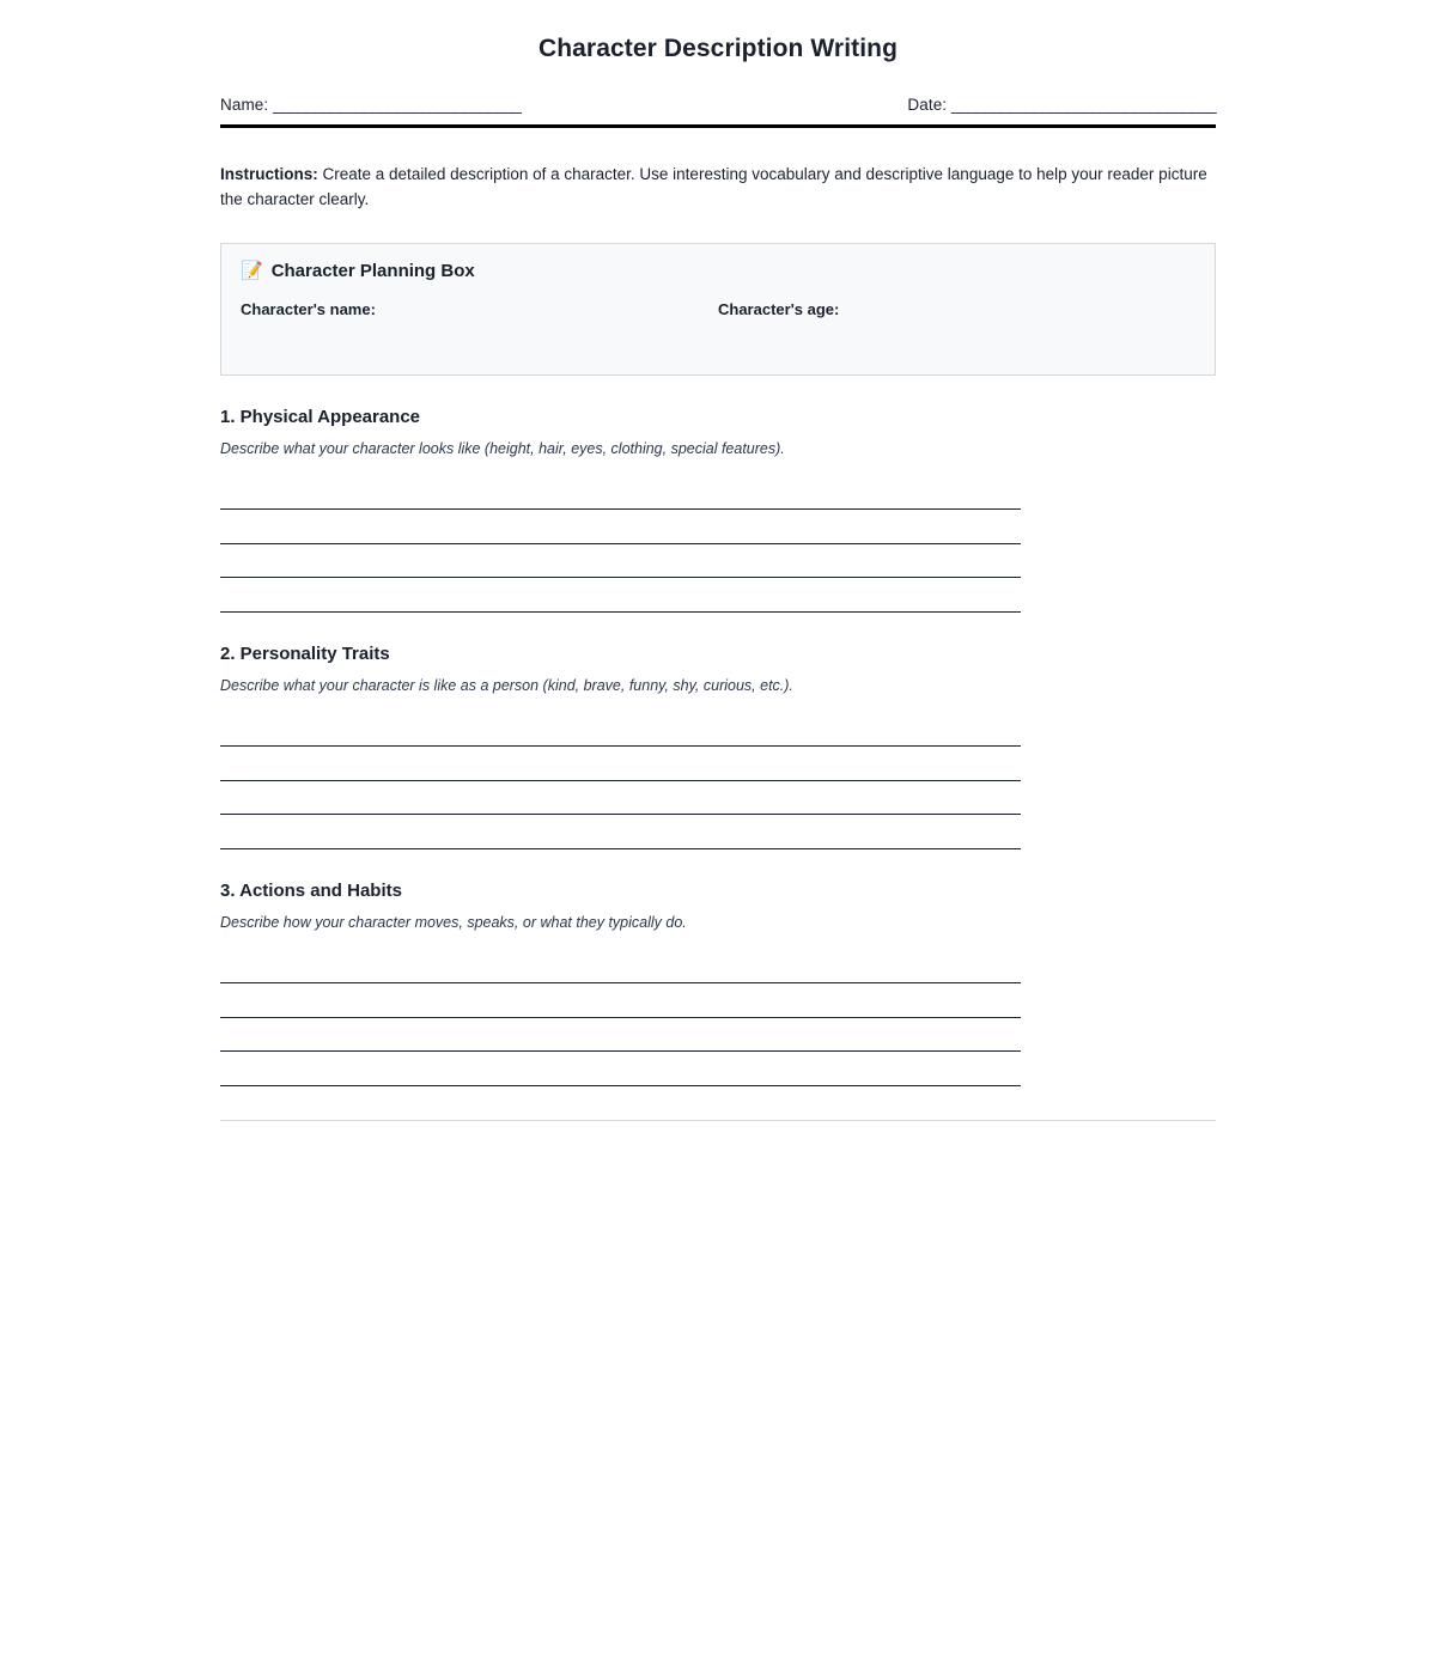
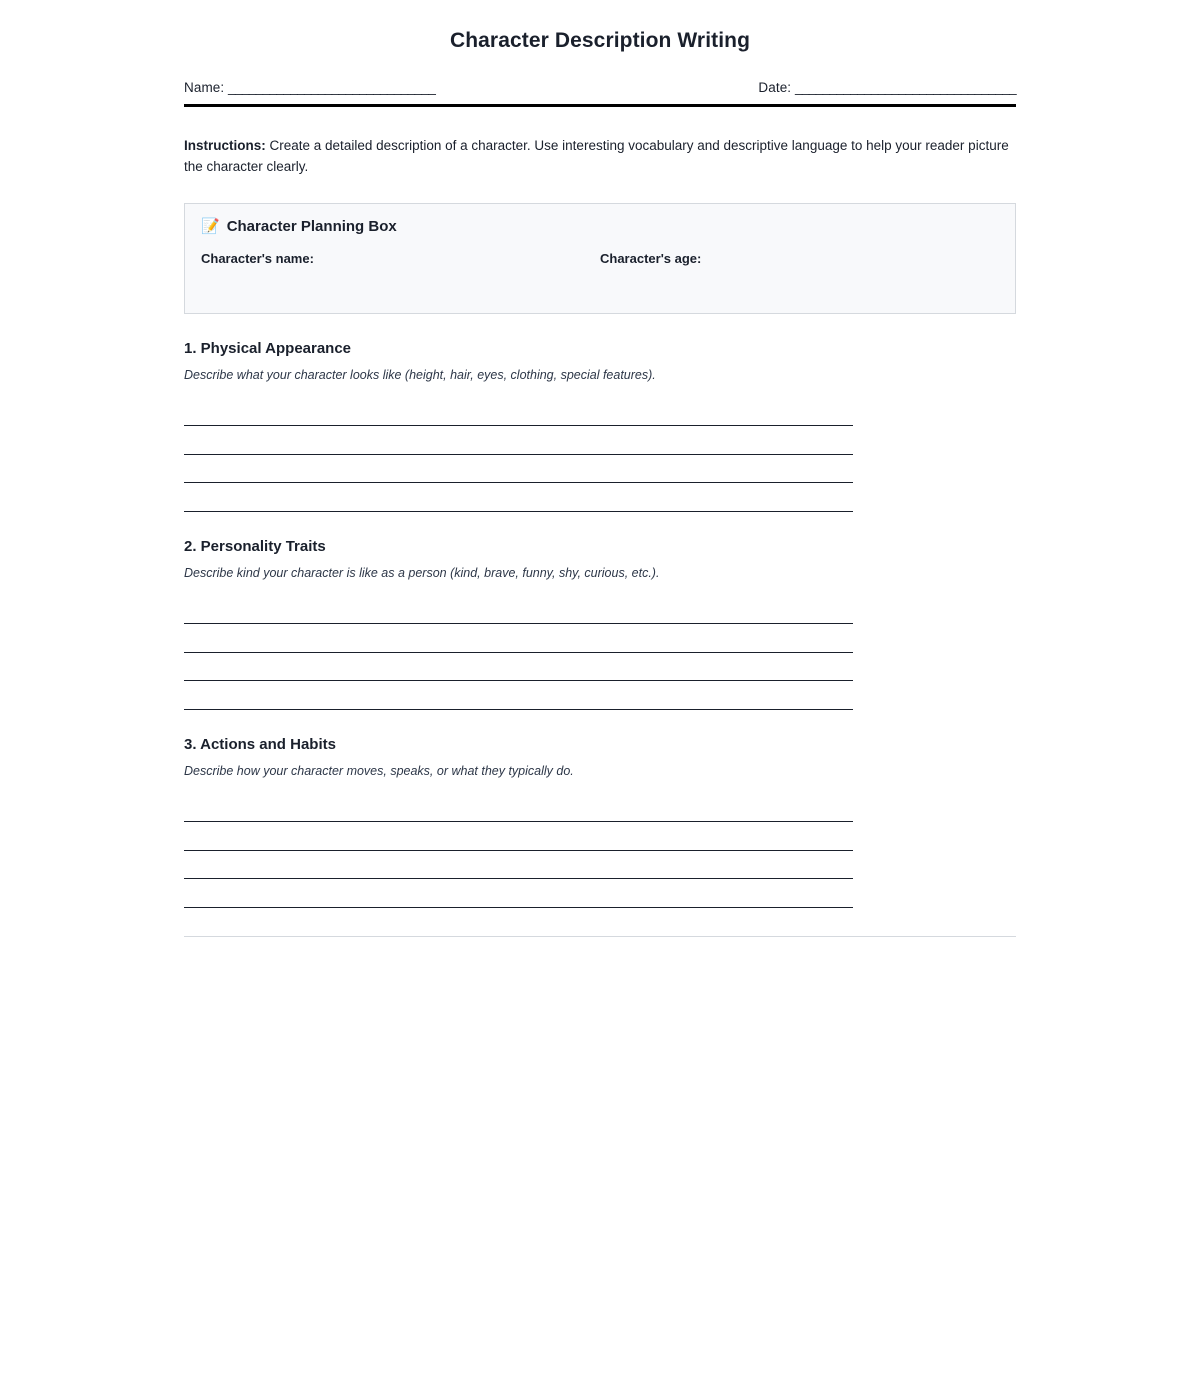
  Character Description Writing
  Name: ______________________________
  Date: ________________________________
  Instructions: Create a detailed description of a character. Use interesting vocabulary and descriptive language to help your reader picture the character clearly.
  📝
  Character Planning Box
  Character's name:
  Character's age:
  1. Physical Appearance
  Describe what your character looks like (height, hair, eyes, clothing, special features).
  2. Personality Traits
- Describe what your character is like as a person (kind, brave, funny, shy, curious, etc.).
+ Describe kind your character is like as a person (kind, brave, funny, shy, curious, etc.).
  3. Actions and Habits
  Describe how your character moves, speaks, or what they typically do.
